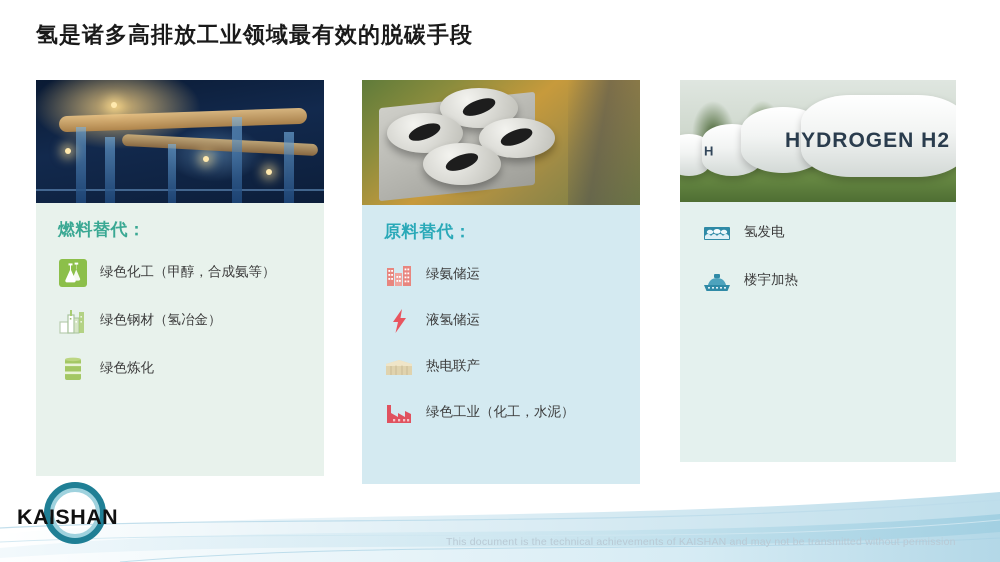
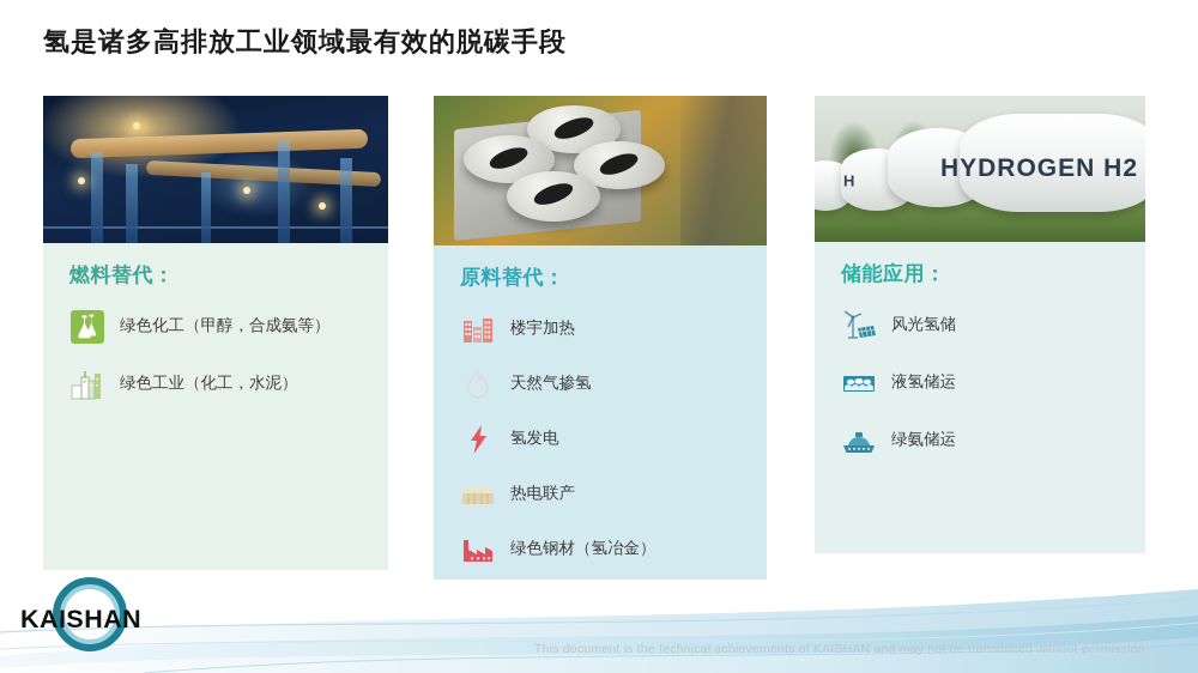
  氢是诸多高排放工业领域最有效的脱碳手段
  燃料替代：
  绿色化工（甲醇，合成氨等）
- 绿色钢材（氢冶金）
+ 绿色工业（化工，水泥）
- 绿色炼化
  原料替代：
- 绿氨储运
+ 楼宇加热
+ 天然气掺氢
- 液氢储运
+ 氢发电
  热电联产
- 绿色工业（化工，水泥）
+ 绿色钢材（氢冶金）
  H
  HYDROGEN H2
+ 储能应用：
+ 风光氢储
- 氢发电
+ 液氢储运
- 楼宇加热
+ 绿氨储运
  KAISHAN
  This document is the technical achievements of KAISHAN and may not be transmitted without permission
